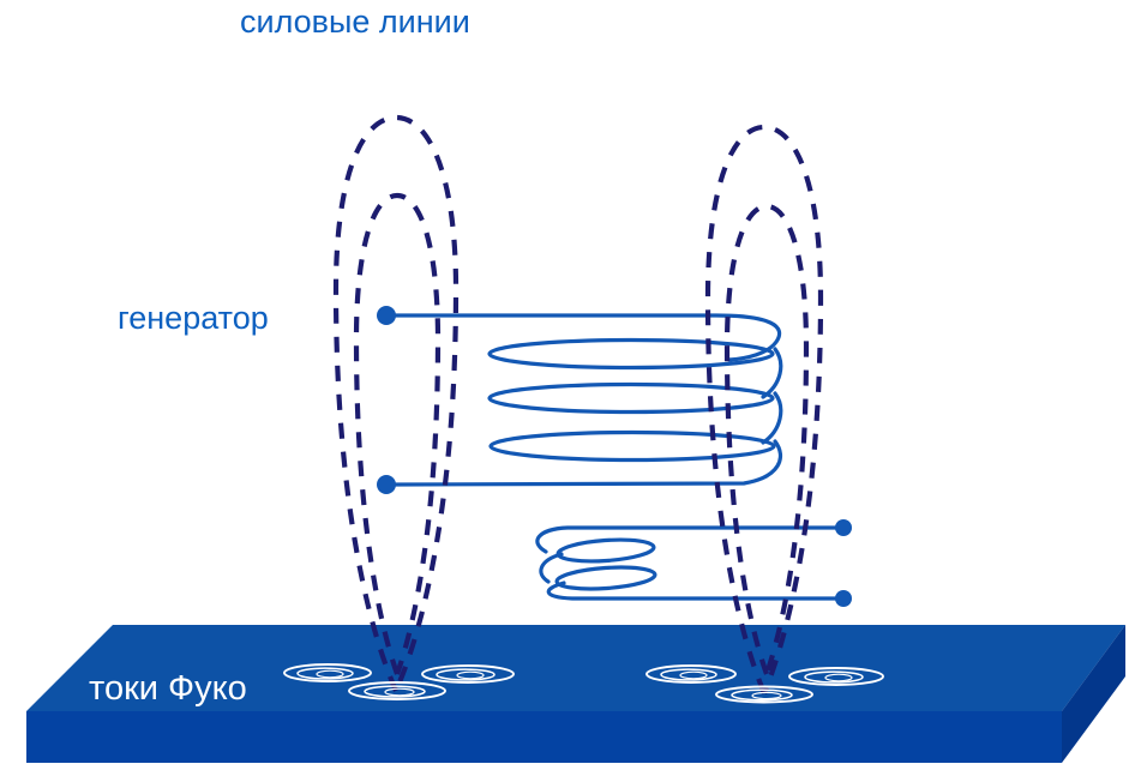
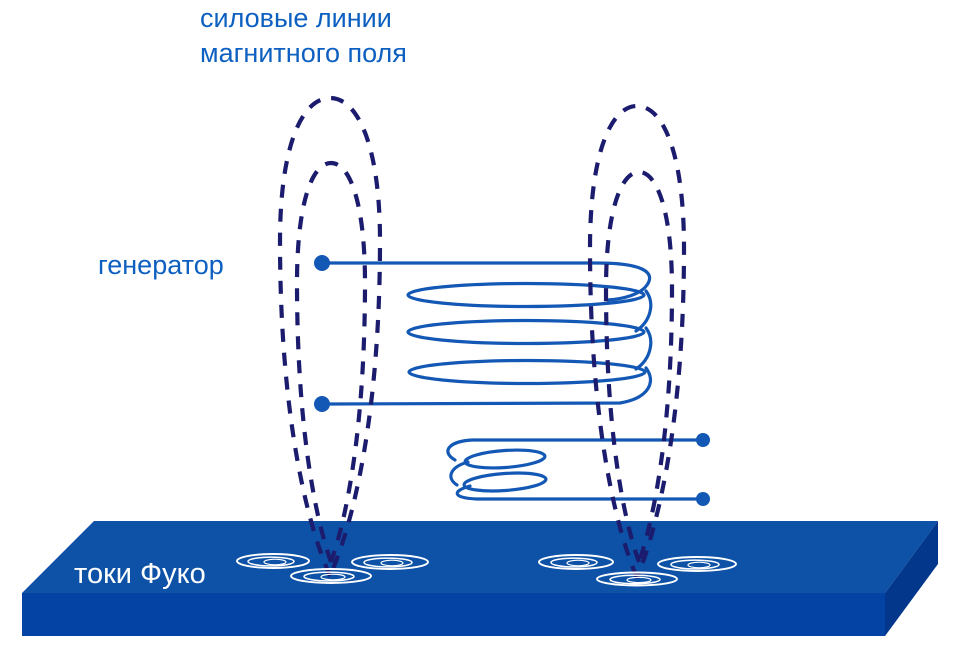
  силовые линии
+ магнитного поля
  генератор
  токи Фуко
